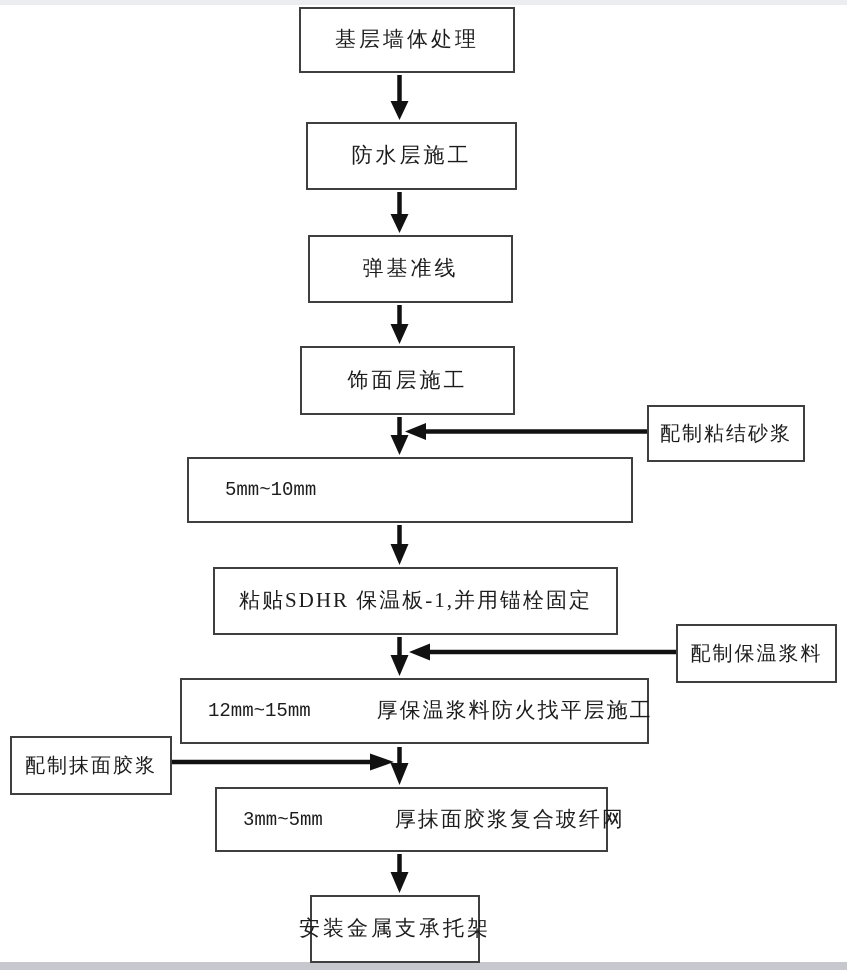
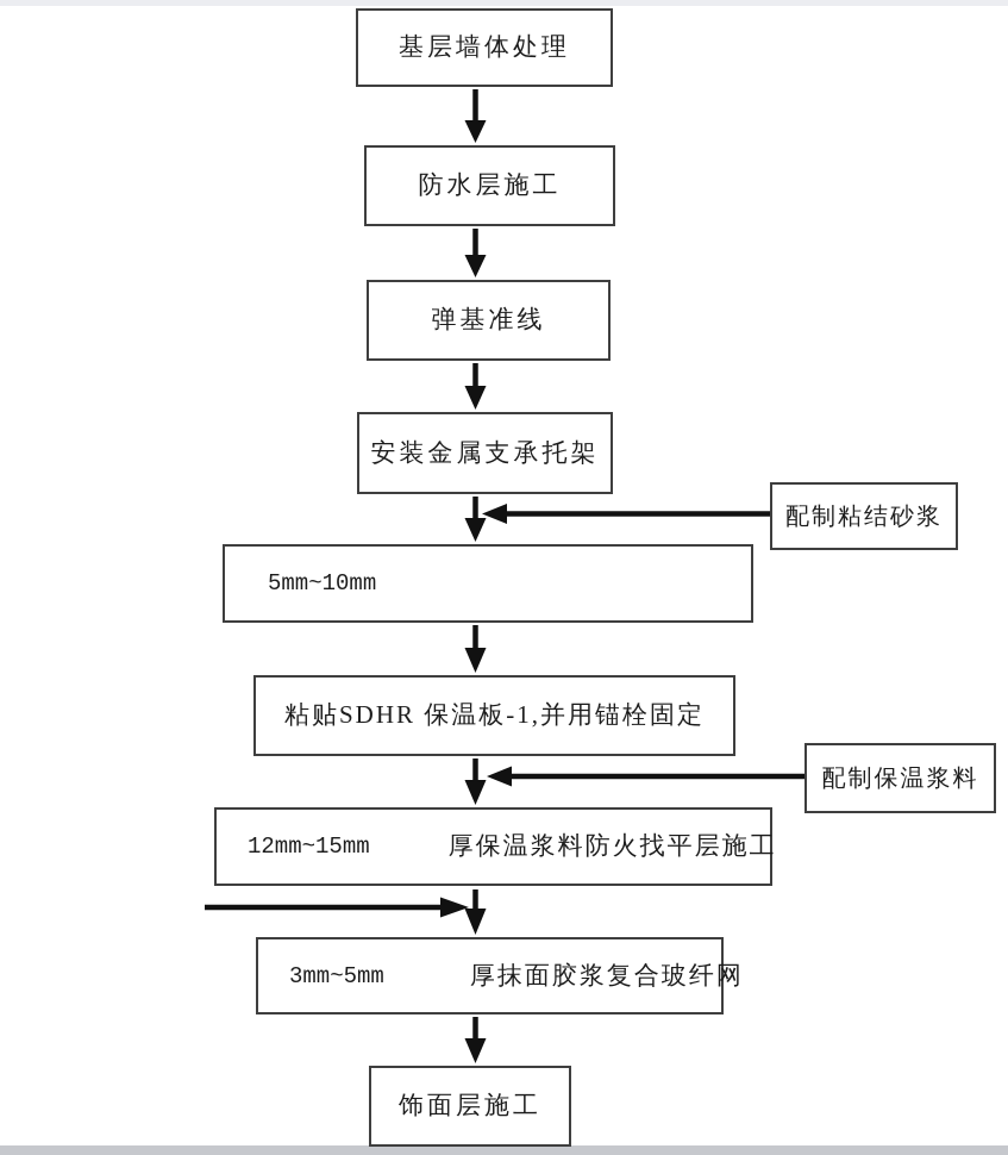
  基层墙体处理
  防水层施工
  弹基准线
- 饰面层施工
+ 安装金属支承托架
  5mm~10mm
  粘贴SDHR 保温板-1,并用锚栓固定
  12mm~15mm
  厚保温浆料防火找平层施工
  3mm~5mm
  厚抹面胶浆复合玻纤网
- 安装金属支承托架
+ 饰面层施工
  配制粘结砂浆
  配制保温浆料
- 配制抹面胶浆
